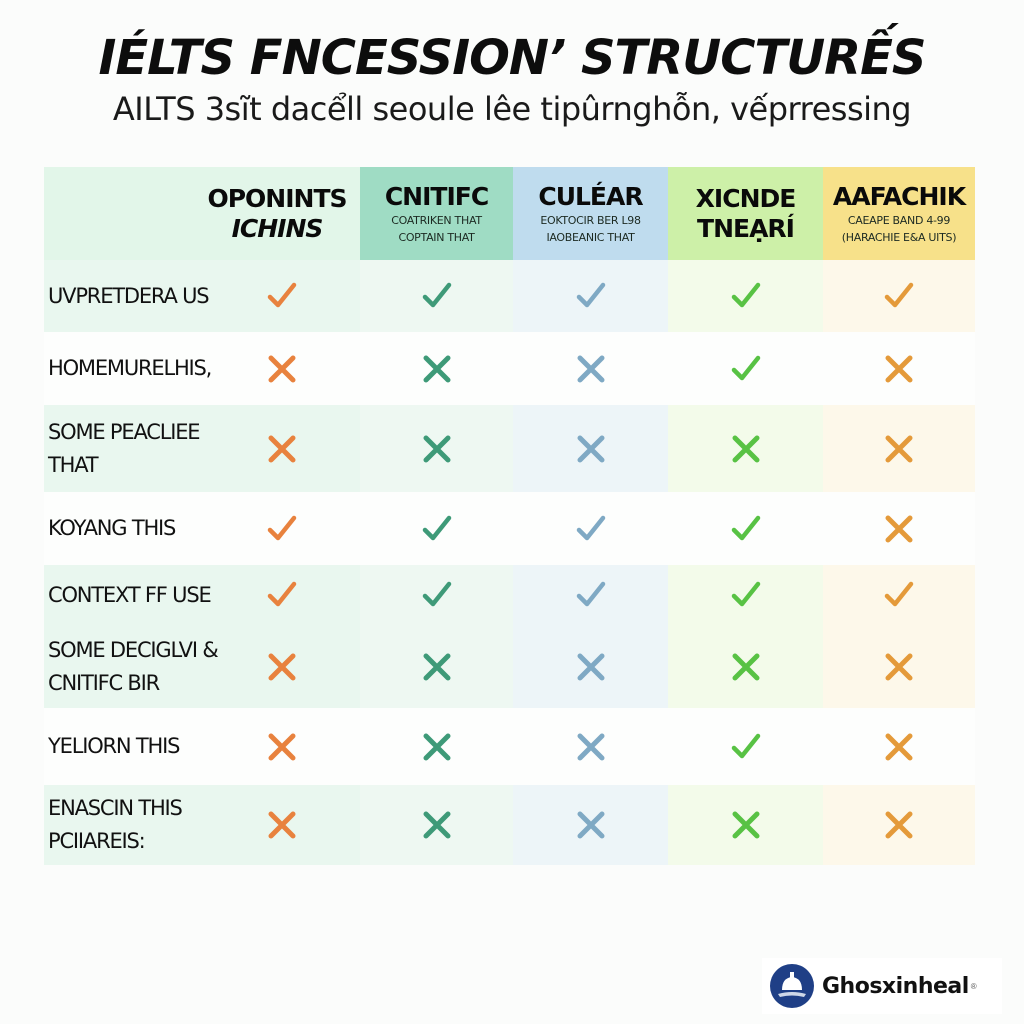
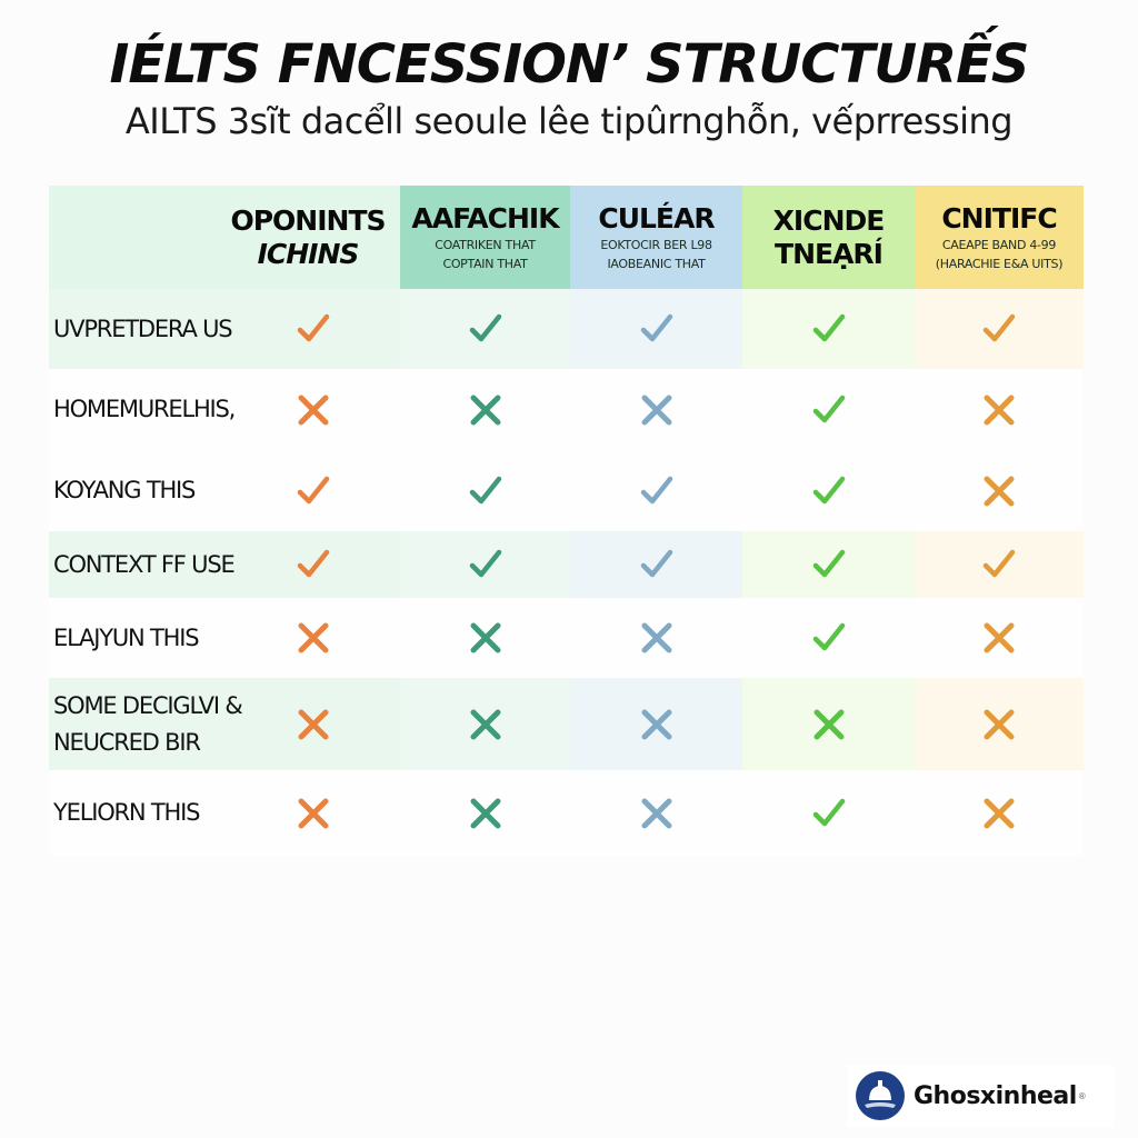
  IÉLTS FNCESSION’ STRUCTURẾS
  AILTS 3sĩt dacểll seoule lêe tipûrnghỗn, vếprressing
  OPONINTS
  ICHINS
- CNITIFC
+ AAFACHIK
  COATRIKEN THAT
  COPTAIN THAT
  CULÉAR
  EOKTOCIR BER L98
  IAOBEANIC THAT
  XICNDE
  TNEẠRÍ
- AAFACHIK
+ CNITIFC
  CAEAPE BAND 4-99
  (HARACHIE E&A UITS)
  UVPRETDERA US
  HOMEMURELHIS,
- SOME PEACLIEE THAT
  KOYANG THIS
  CONTEXT FF USE
+ ELAJYUN THIS
- SOME DECIGLVI & CNITIFC BIR
+ SOME DECIGLVI & NEUCRED BIR
  YELIORN THIS
- ENASCIN THIS PCIIAREIS:
  Ghosxinheal
  ®
